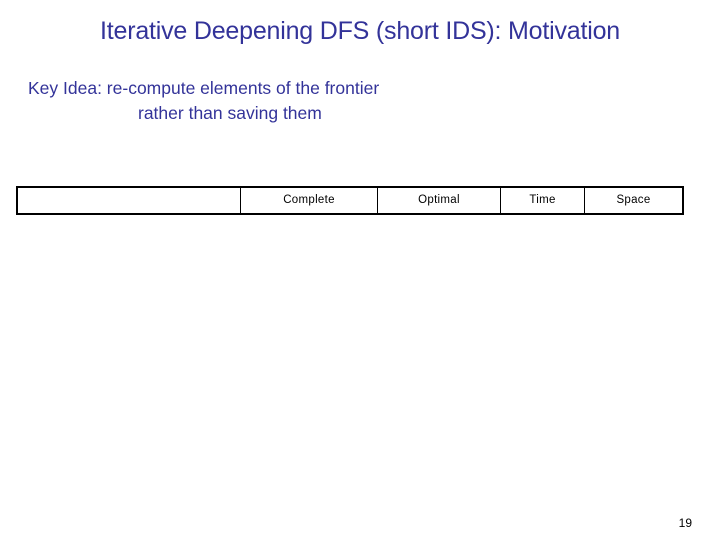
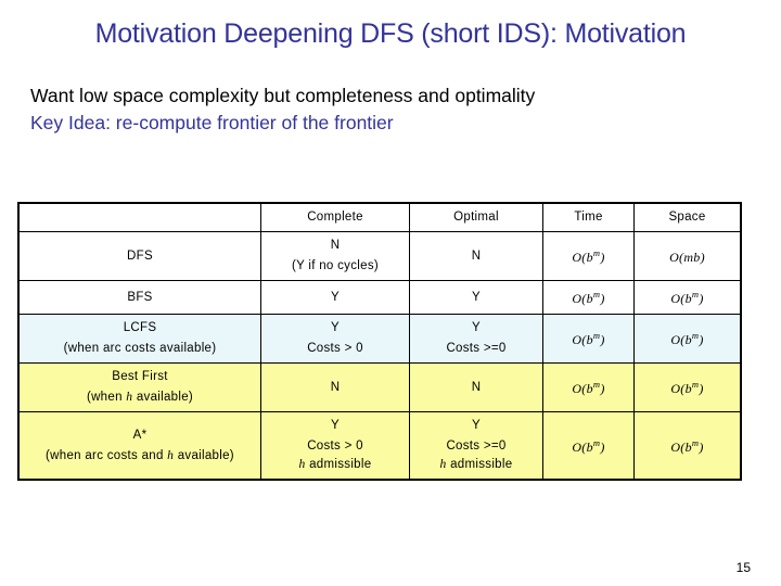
- Iterative Deepening DFS (short IDS): Motivation
+ Motivation Deepening DFS (short IDS): Motivation
+ Want low space complexity but completeness and optimality
- Key Idea: re-compute elements of the frontier
+ Key Idea: re-compute frontier of the frontier
- rather than saving them
  	Complete	Optimal	Time	Space
+ DFS	N (Y if no cycles)	N	O(bm)	O(mb)
+ BFS	Y	Y	O(bm)	O(bm)
+ LCFS (when arc costs available)	Y Costs > 0	Y Costs >=0	O(bm)	O(bm)
+ Best First (when h available)	N	N	O(bm)	O(bm)
+ A* (when arc costs and h available)	Y Costs > 0 h admissible	Y Costs >=0 h admissible	O(bm)	O(bm)
- 19
+ 15
